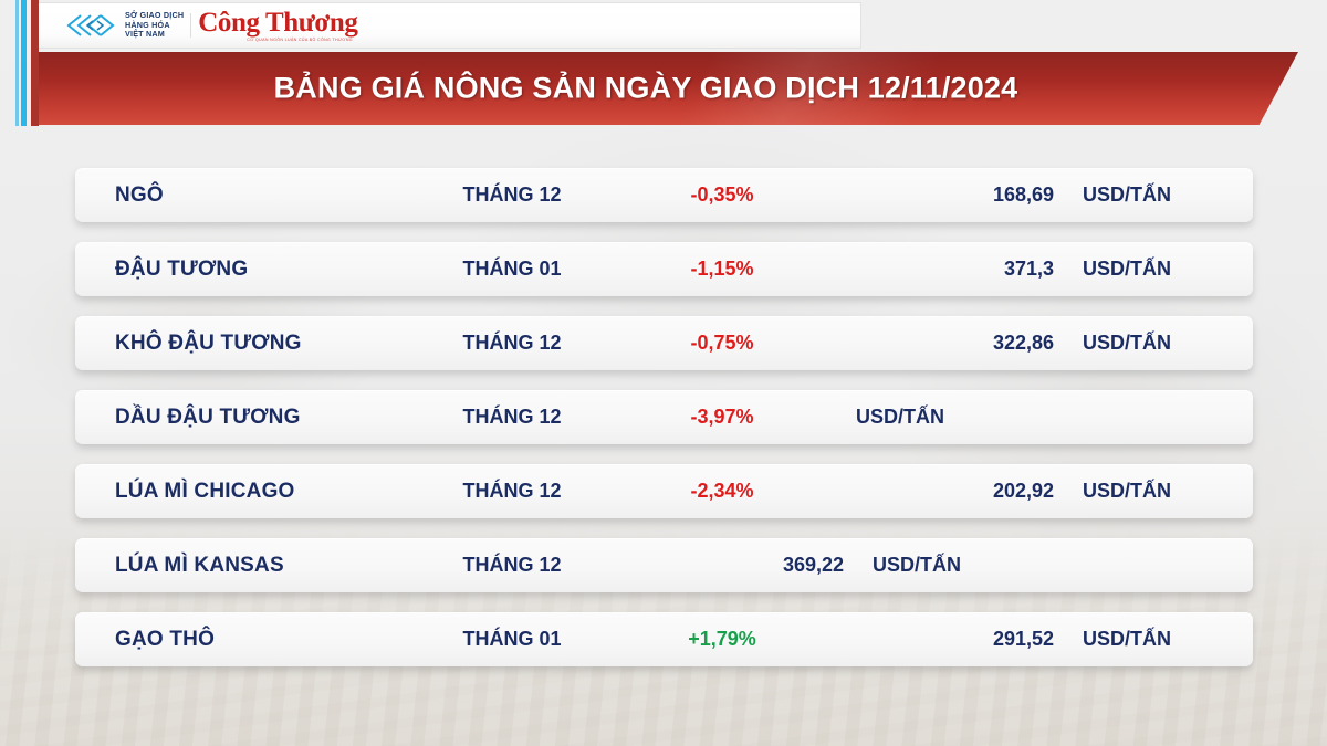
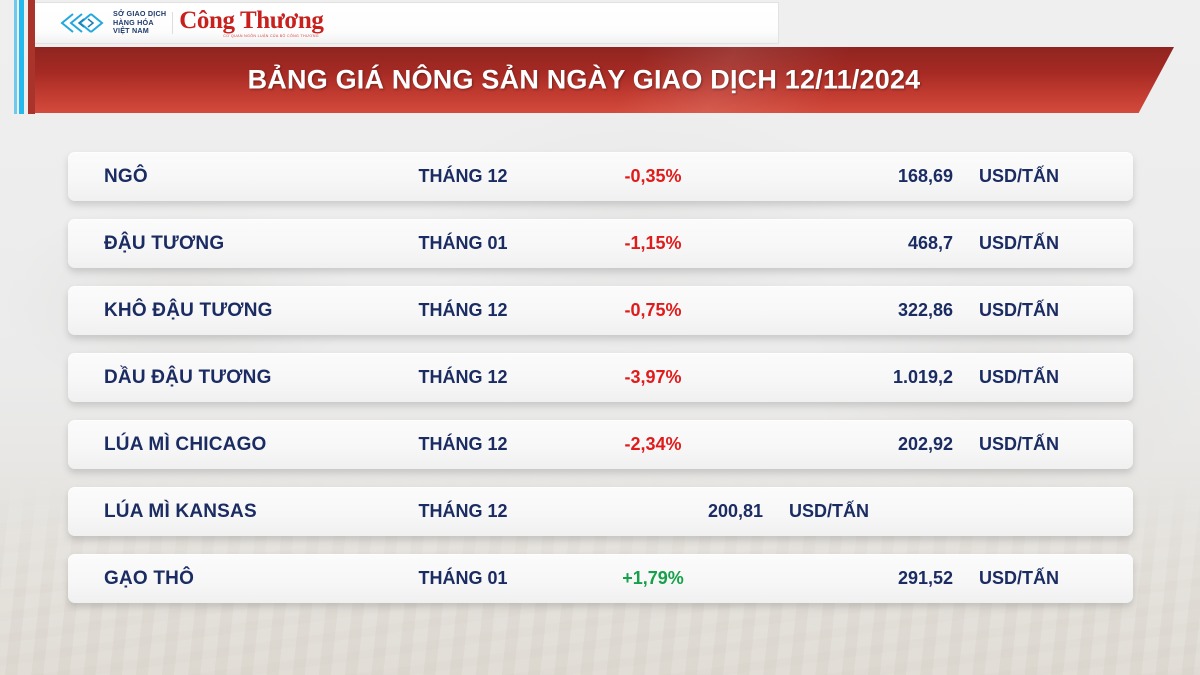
  SỞ GIAO DỊCH
  HÀNG HÓA
  VIỆT NAM
  Công Thương
  BẢNG GIÁ NÔNG SẢN NGÀY GIAO DỊCH 12/11/2024
  NGÔ
  THÁNG 12
  -0,35%
  168,69
  USD/TẤN
  ĐẬU TƯƠNG
  THÁNG 01
  -1,15%
- 371,3
+ 468,7
  USD/TẤN
  KHÔ ĐẬU TƯƠNG
  THÁNG 12
  -0,75%
  322,86
  USD/TẤN
  DẦU ĐẬU TƯƠNG
  THÁNG 12
  -3,97%
+ 1.019,2
  USD/TẤN
  LÚA MÌ CHICAGO
  THÁNG 12
  -2,34%
  202,92
  USD/TẤN
  LÚA MÌ KANSAS
  THÁNG 12
- 369,22
+ 200,81
  USD/TẤN
  GẠO THÔ
  THÁNG 01
  +1,79%
  291,52
  USD/TẤN
